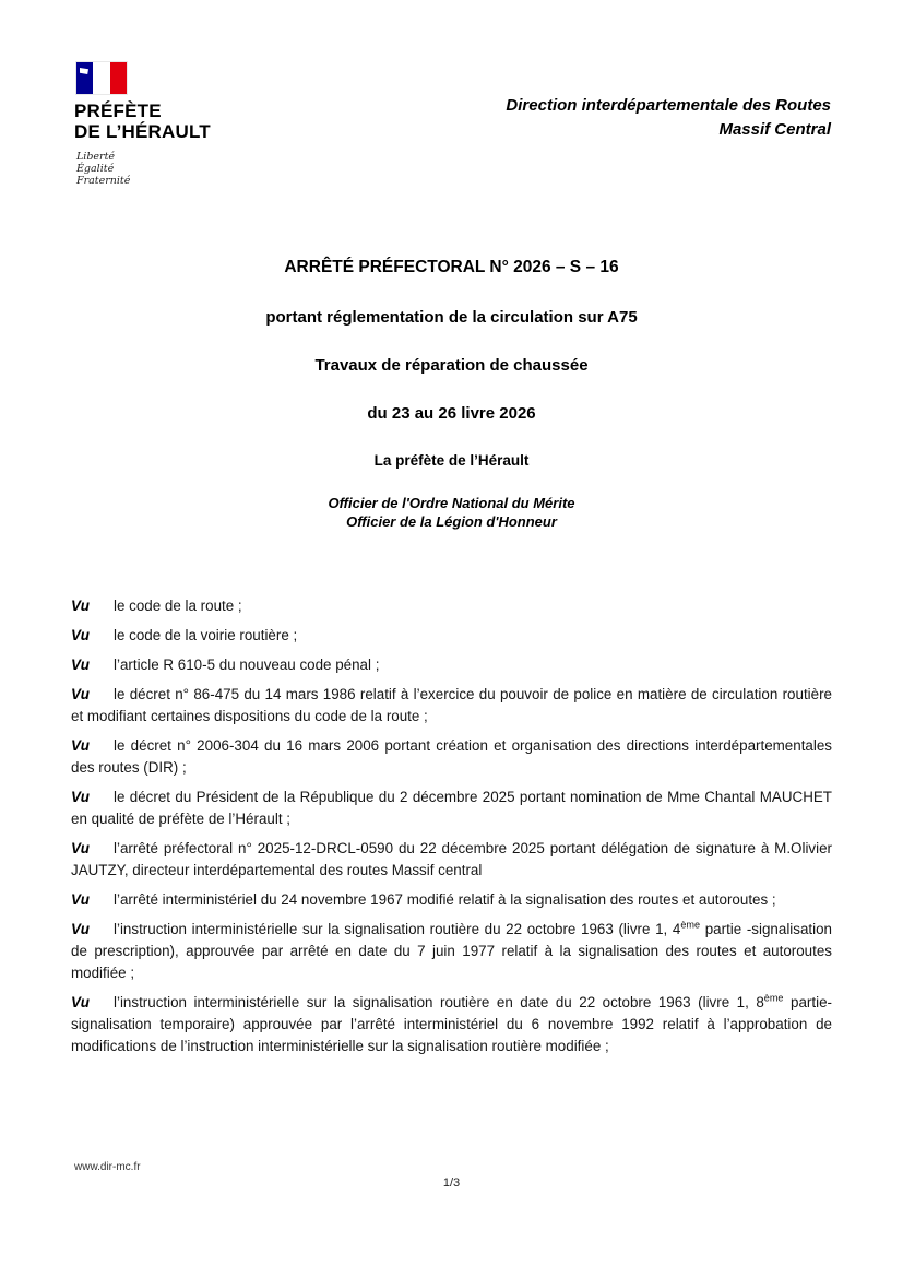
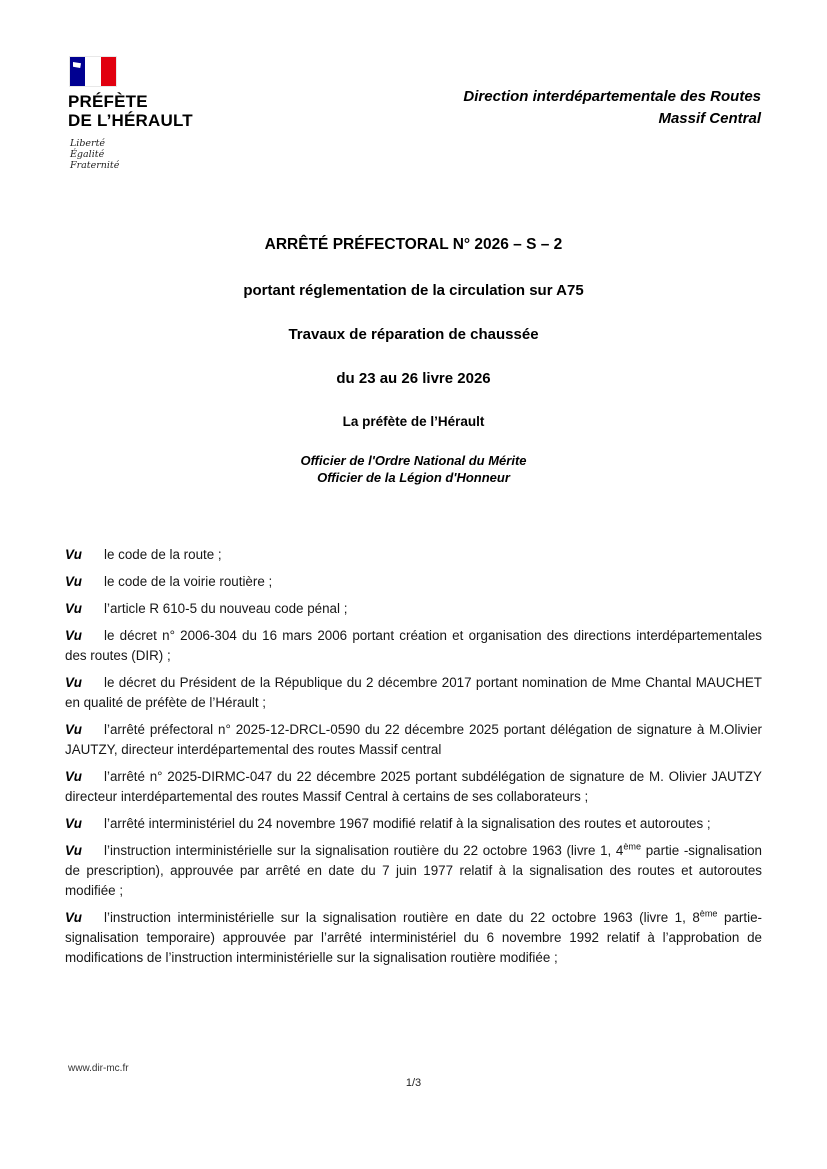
  PRÉFÈTE
  DE L’HÉRAULT
  Liberté
  Égalité
  Fraternité
  Direction interdépartementale des Routes
  Massif Central
- ARRÊTÉ PRÉFECTORAL N° 2026 – S – 16
+ ARRÊTÉ PRÉFECTORAL N° 2026 – S – 2
  portant réglementation de la circulation sur A75
  Travaux de réparation de chaussée
  du 23 au 26 livre 2026
  La préfète de l’Hérault
  Officier de l'Ordre National du Mérite
  Officier de la Légion d'Honneur
  Vu le code de la route ;
  Vu le code de la voirie routière ;
  Vu l’article R 610-5 du nouveau code pénal ;
- Vu le décret n° 86-475 du 14 mars 1986 relatif à l’exercice du pouvoir de police en matière de circulation routière et modifiant certaines dispositions du code de la route ;
  Vu le décret n° 2006-304 du 16 mars 2006 portant création et organisation des directions interdépartementales des routes (DIR) ;
- Vu le décret du Président de la République du 2 décembre 2025 portant nomination de Mme Chantal MAUCHET en qualité de préfète de l’Hérault ;
+ Vu le décret du Président de la République du 2 décembre 2017 portant nomination de Mme Chantal MAUCHET en qualité de préfète de l’Hérault ;
  Vu l’arrêté préfectoral n° 2025-12-DRCL-0590 du 22 décembre 2025 portant délégation de signature à M.Olivier JAUTZY, directeur interdépartemental des routes Massif central
+ Vu l’arrêté n° 2025-DIRMC-047 du 22 décembre 2025 portant subdélégation de signature de M. Olivier JAUTZY directeur interdépartemental des routes Massif Central à certains de ses collaborateurs ;
  Vu l’arrêté interministériel du 24 novembre 1967 modifié relatif à la signalisation des routes et autoroutes ;
  Vu l’instruction interministérielle sur la signalisation routière du 22 octobre 1963 (livre 1, 4ème partie -signalisation de prescription), approuvée par arrêté en date du 7 juin 1977 relatif à la signalisation des routes et autoroutes modifiée ;
  Vu l’instruction interministérielle sur la signalisation routière en date du 22 octobre 1963 (livre 1, 8ème partie-signalisation temporaire) approuvée par l’arrêté interministériel du 6 novembre 1992 relatif à l’approbation de modifications de l’instruction interministérielle sur la signalisation routière modifiée ;
  www.dir-mc.fr
  1/3
